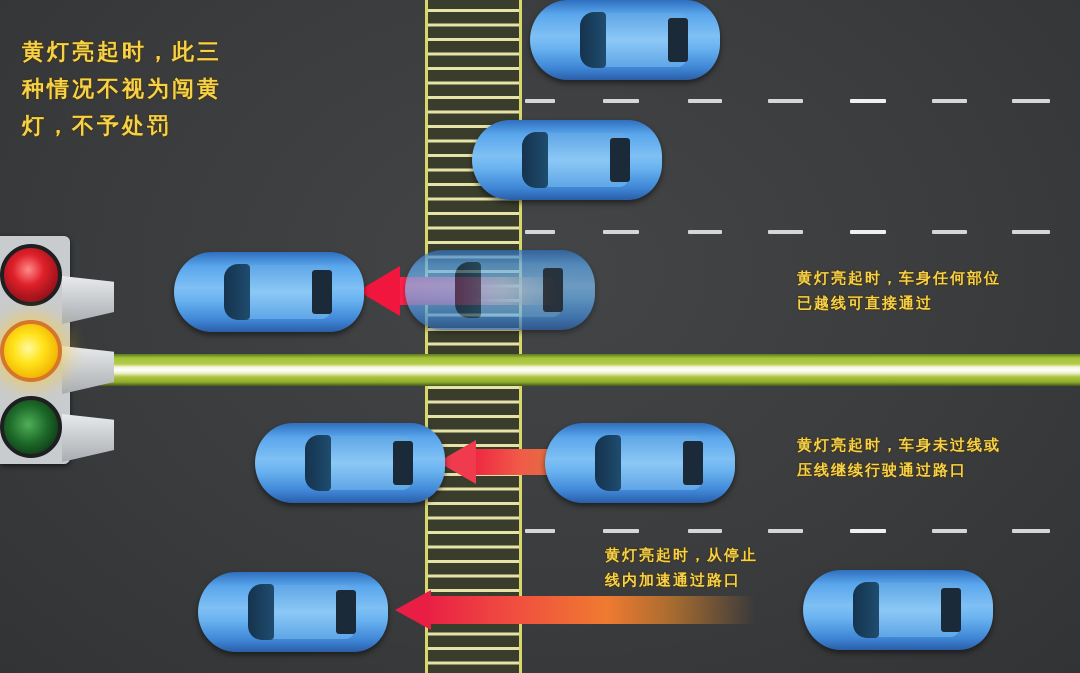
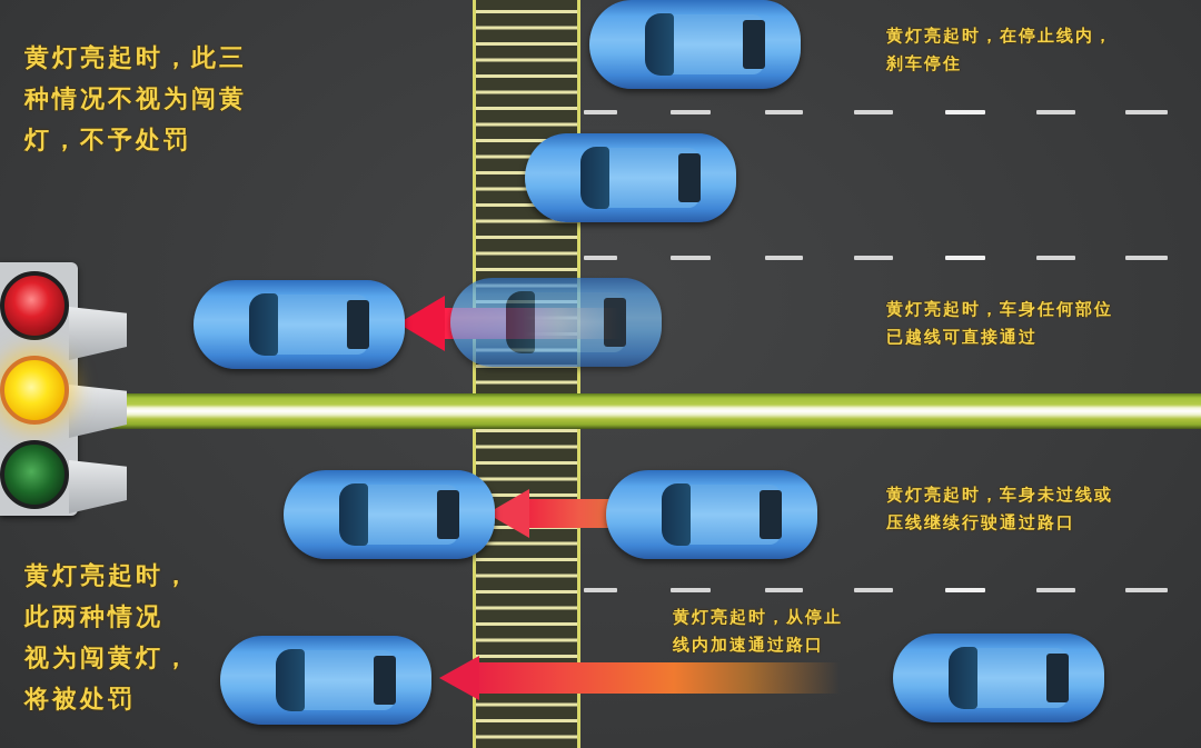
  黄灯亮起时，此三
  种情况不视为闯黄
  灯，不予处罚
+ 黄灯亮起时，
+ 此两种情况
+ 视为闯黄灯，
+ 将被处罚
+ 黄灯亮起时，在停止线内，
+ 刹车停住
  黄灯亮起时，车身任何部位
  已越线可直接通过
  黄灯亮起时，车身未过线或
  压线继续行驶通过路口
  黄灯亮起时，从停止
  线内加速通过路口
